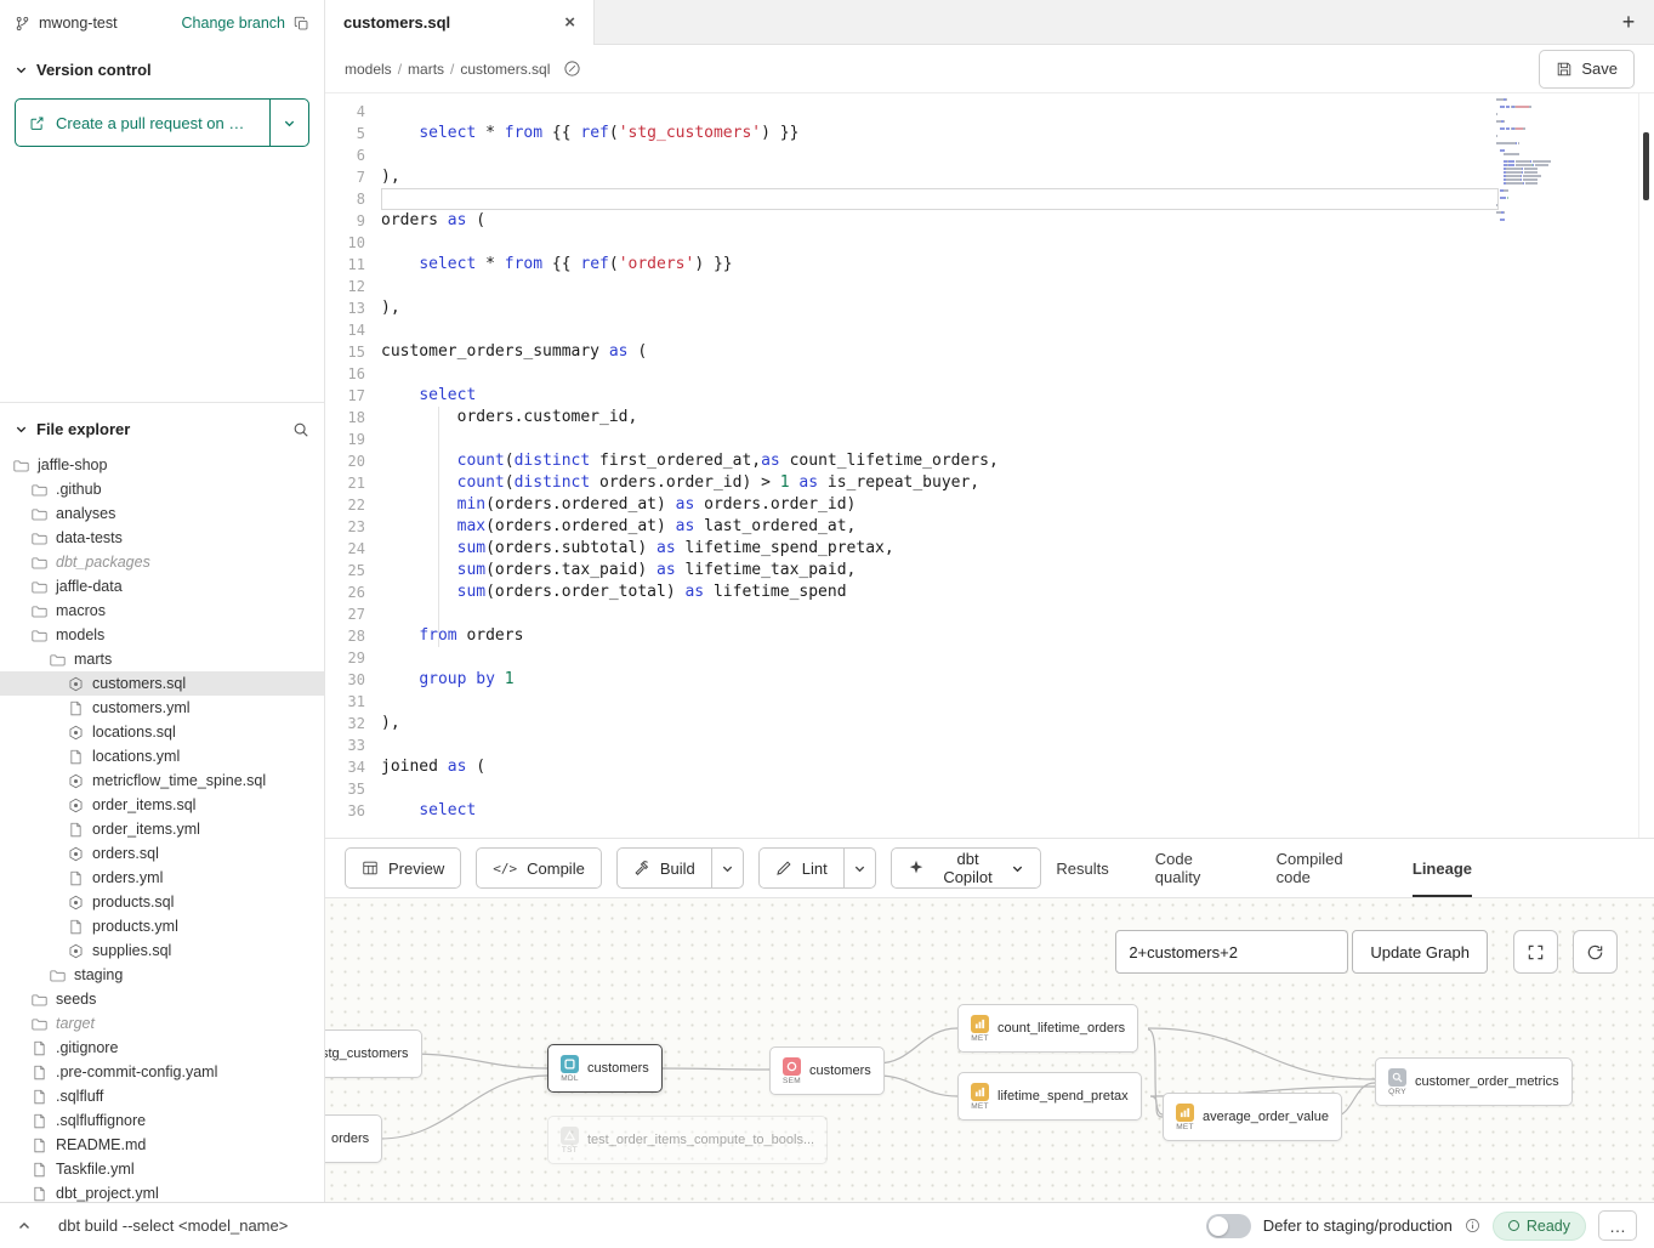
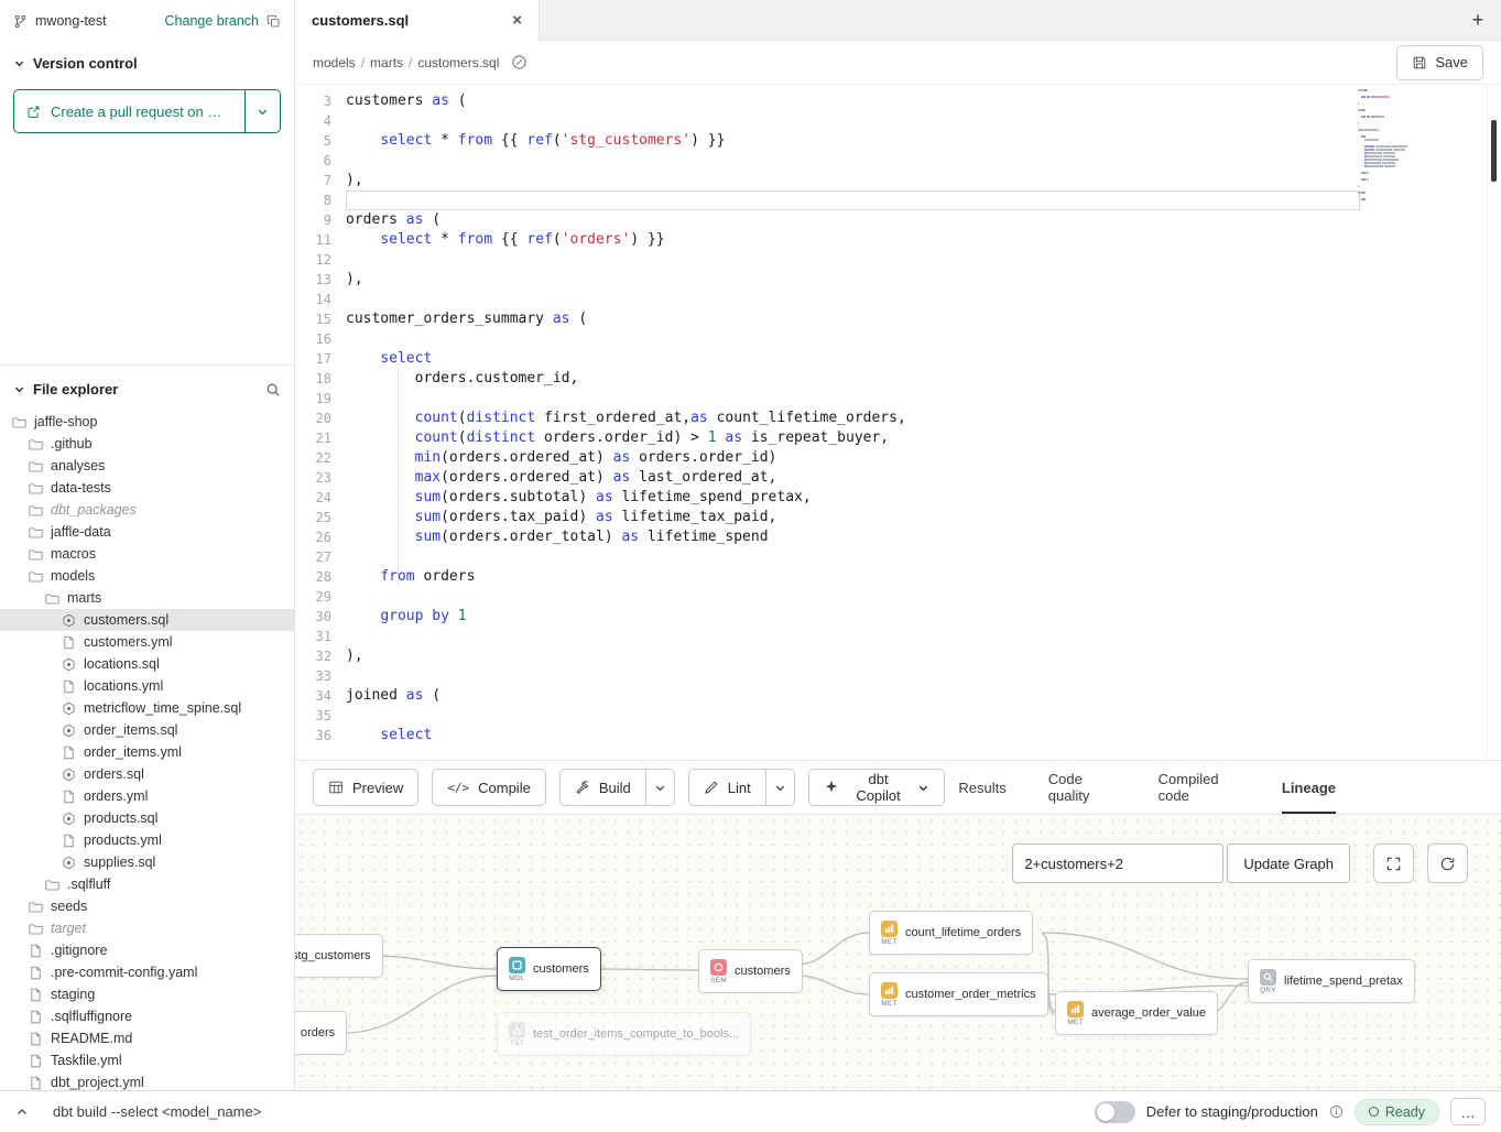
  mwong-test
  Change branch
  Version control
  Create a pull request on Git..
  File explorer
  jaffle-shop
  .github
  analyses
  data-tests
  dbt_packages
  jaffle-data
  macros
  models
  marts
  customers.sql
  customers.yml
  locations.sql
  locations.yml
  metricflow_time_spine.sql
  order_items.sql
  order_items.yml
  orders.sql
  orders.yml
  products.sql
  products.yml
  supplies.sql
- staging
+ .sqlfluff
  seeds
  target
  .gitignore
  .pre-commit-config.yaml
- .sqlfluff
+ staging
  .sqlfluffignore
  README.md
  Taskfile.yml
  dbt_project.yml
  customers.sql
  ×
  +
  models
  /
  marts
  /
  customers.sql
  Save
+ 3
+ customers as (
  4
  5
  select * from {{ ref('stg_customers') }}
  6
  7
  ),
  8
  9
  orders as (
- 10
  11
  select * from {{ ref('orders') }}
  12
  13
  ),
  14
  15
  customer_orders_summary as (
  16
  17
  select
  18
  orders.customer_id,
  19
  20
  count(distinct first_ordered_at,as count_lifetime_orders,
  21
  count(distinct orders.order_id) > 1 as is_repeat_buyer,
  22
  min(orders.ordered_at) as orders.order_id)
  23
  max(orders.ordered_at) as last_ordered_at,
  24
  sum(orders.subtotal) as lifetime_spend_pretax,
  25
  sum(orders.tax_paid) as lifetime_tax_paid,
  26
  sum(orders.order_total) as lifetime_spend
  27
  28
  from orders
  29
  30
  group by 1
  31
  32
  ),
  33
  34
  joined as (
  35
  36
  select
  Preview
  </>
  Compile
  Build
  Lint
  dbt Copilot
  Results
  Code quality
  Compiled code
  Lineage
  stg_customers
  orders
  customers
  customers
  count_lifetime_orders
- lifetime_spend_pretax
+ customer_order_metrics
  average_order_value
- customer_order_metrics
+ lifetime_spend_pretax
  test_order_items_compute_to_bools...
  2+customers+2
  Update Graph
  dbt build --select <model_name>
  Defer to staging/production
  Ready
  …
